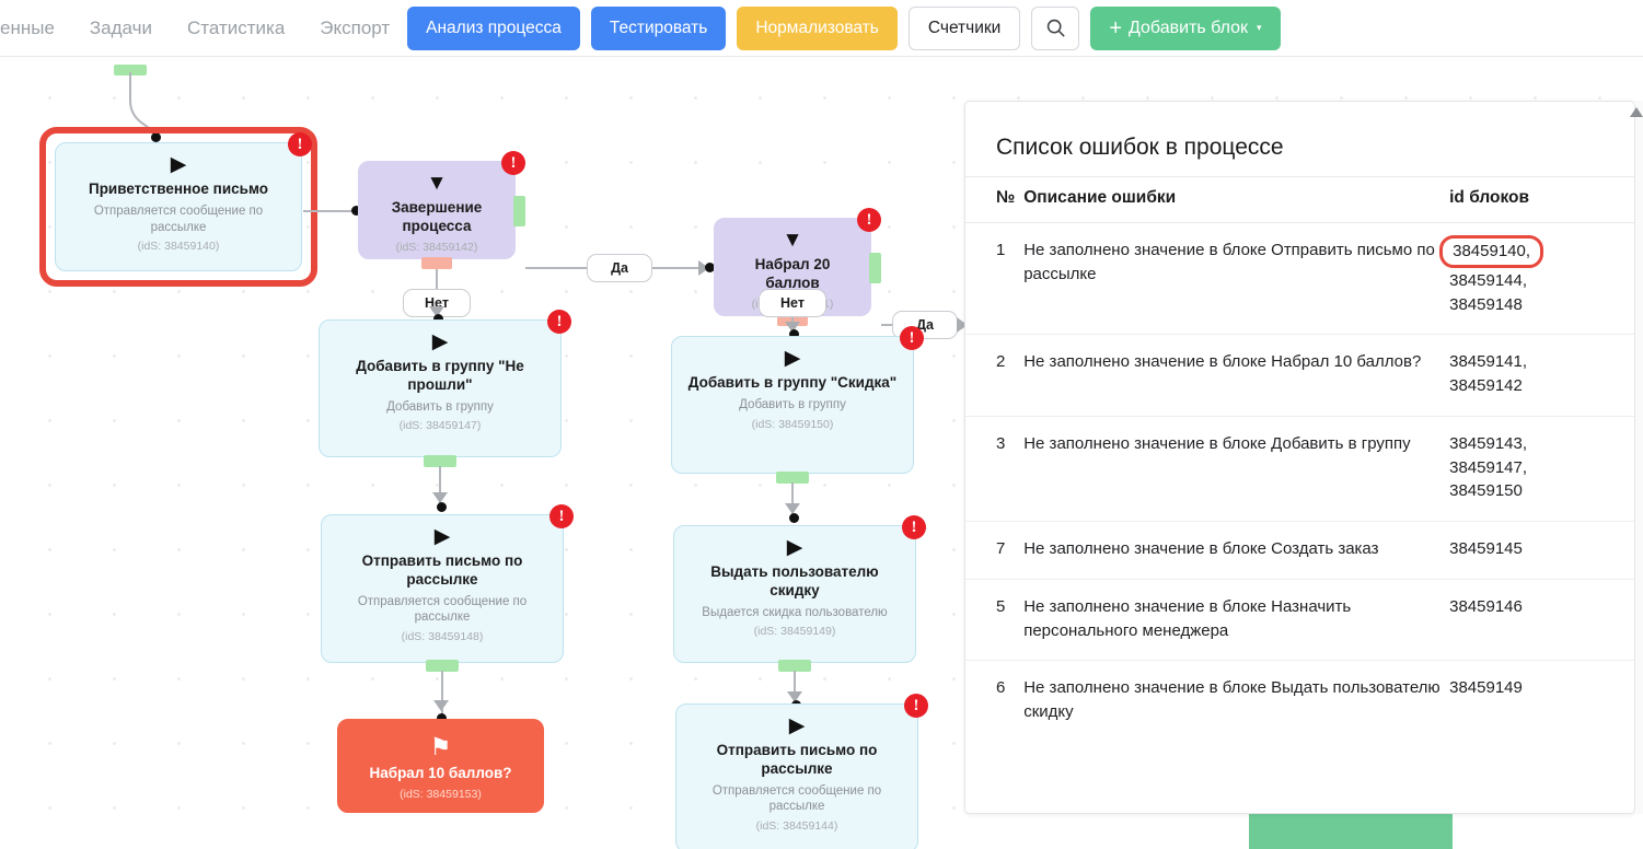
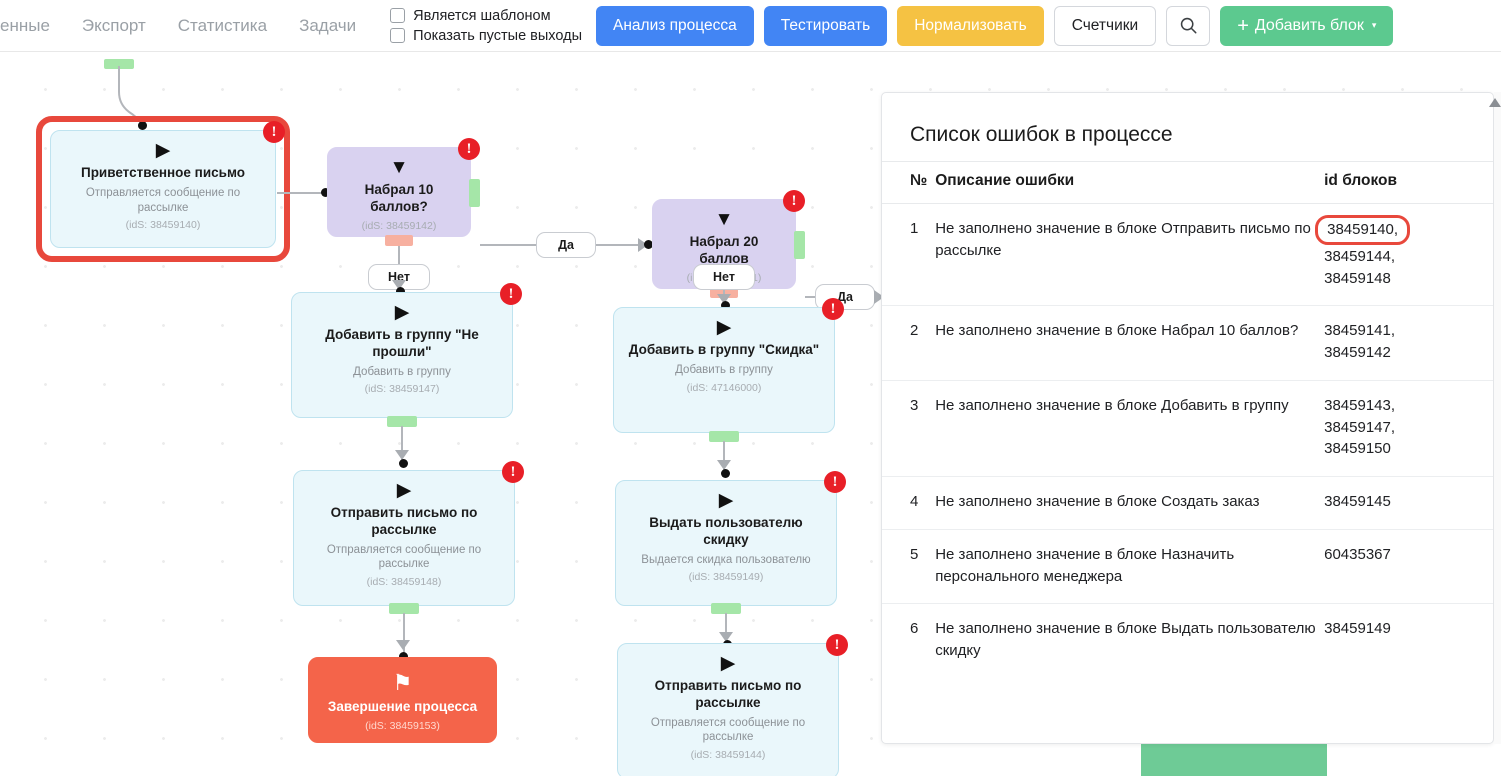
  енные
- Задачи
+ Экспорт
  Статистика
- Экспорт
+ Задачи
+ Является шаблоном
+ Показать пустые выходы
  Анализ процесса
  Тестировать
  Нормализовать
  Счетчики
  +
  Добавить блок
  ▾
  !
  ▶
  Приветственное письмо
  Отправляется сообщение по рассылке
  (idS: 38459140)
  !
  ▼
- Завершение процесса
+ Набрал 10 баллов?
  (idS: 38459142)
  Да
  Нет
  !
  ▼
  Набрал 20 баллов
  Да
  Нет
  !
  ▶
  Добавить в группу "Не прошли"
  Добавить в группу
  (idS: 38459147)
  !
  ▶
  Добавить в группу "Скидка"
  Добавить в группу
- (idS: 38459150)
+ (idS: 47146000)
  !
  ▶
  Отправить письмо по рассылке
  Отправляется сообщение по рассылке
  (idS: 38459148)
  !
  ▶
  Выдать пользователю скидку
  Выдается скидка пользователю
  (idS: 38459149)
  ⚑
- Набрал 10 баллов?
+ Завершение процесса
  (idS: 38459153)
  !
  ▶
  Отправить письмо по рассылке
  Отправляется сообщение по рассылке
  (idS: 38459144)
  Список ошибок в процессе
  №	Описание ошибки	id блоков
  1	Не заполнено значение в блоке Отправить письмо по рассылке	38459140, 38459144, 38459148
  2	Не заполнено значение в блоке Набрал 10 баллов?	38459141, 38459142
  3	Не заполнено значение в блоке Добавить в группу	38459143, 38459147, 38459150
- 7	Не заполнено значение в блоке Создать заказ	38459145
+ 4	Не заполнено значение в блоке Создать заказ	38459145
- 5	Не заполнено значение в блоке Назначить персонального менеджера	38459146
+ 5	Не заполнено значение в блоке Назначить персонального менеджера	60435367
  6	Не заполнено значение в блоке Выдать пользователю скидку	38459149
